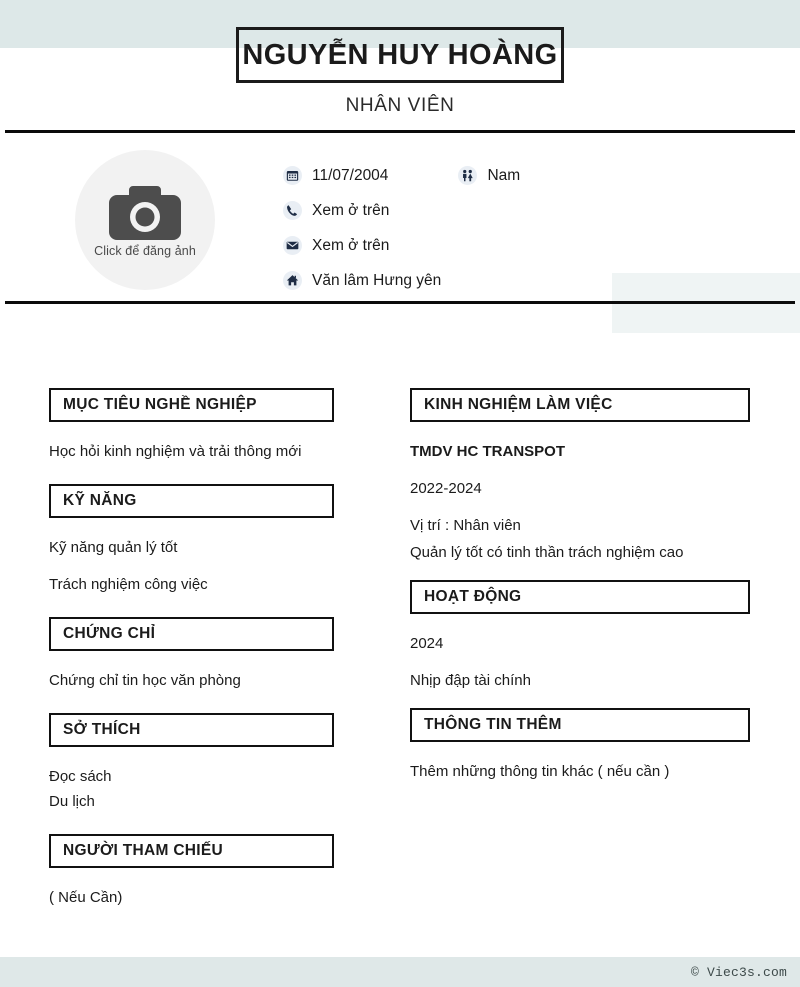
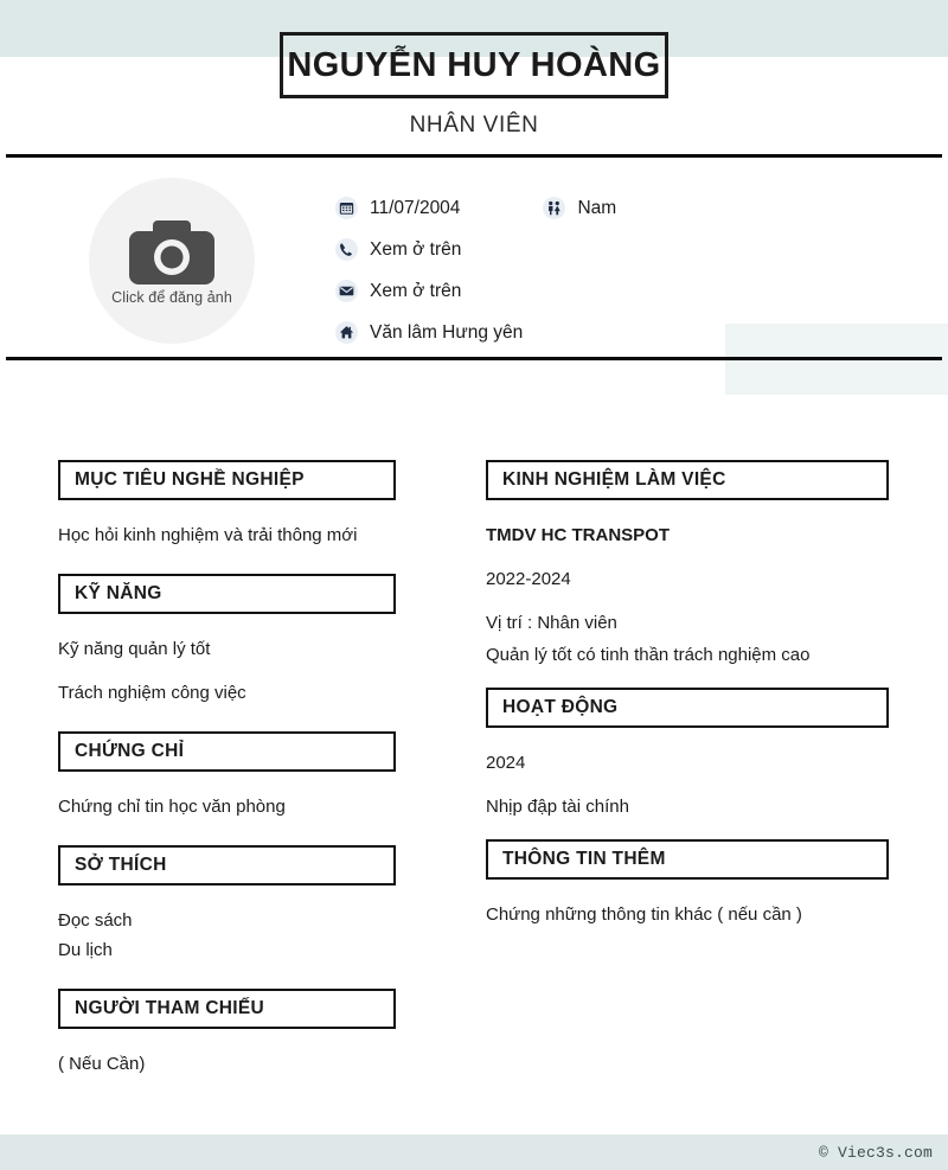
  NGUYỄN HUY HOÀNG
  NHÂN VIÊN
  Click để đăng ảnh
  11/07/2004
  Nam
  Xem ở trên
  Xem ở trên
  Văn lâm Hưng yên
  MỤC TIÊU NGHỀ NGHIỆP
  Học hỏi kinh nghiệm và trải thông mới
  KỸ NĂNG
  Kỹ năng quản lý tốt
  Trách nghiệm công việc
  CHỨNG CHỈ
  Chứng chỉ tin học văn phòng
  SỞ THÍCH
  Đọc sách
  Du lịch
  NGƯỜI THAM CHIẾU
  ( Nếu Cần)
  KINH NGHIỆM LÀM VIỆC
  TMDV HC TRANSPOT
  2022-2024
  Vị trí : Nhân viên
  Quản lý tốt có tinh thần trách nghiệm cao
  HOẠT ĐỘNG
  2024
  Nhịp đập tài chính
  THÔNG TIN THÊM
- Thêm những thông tin khác ( nếu cần )
+ Chứng những thông tin khác ( nếu cần )
  © Viec3s.com
